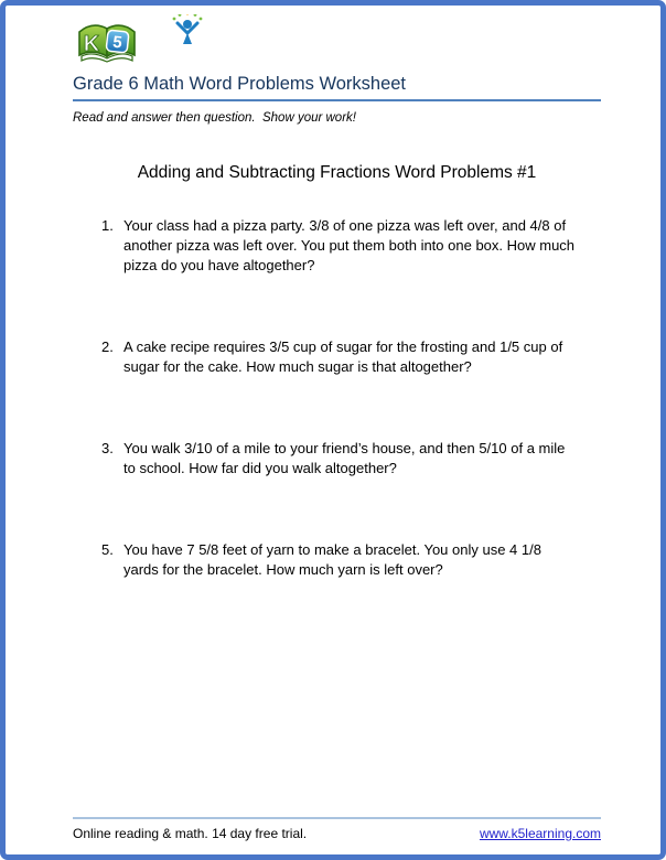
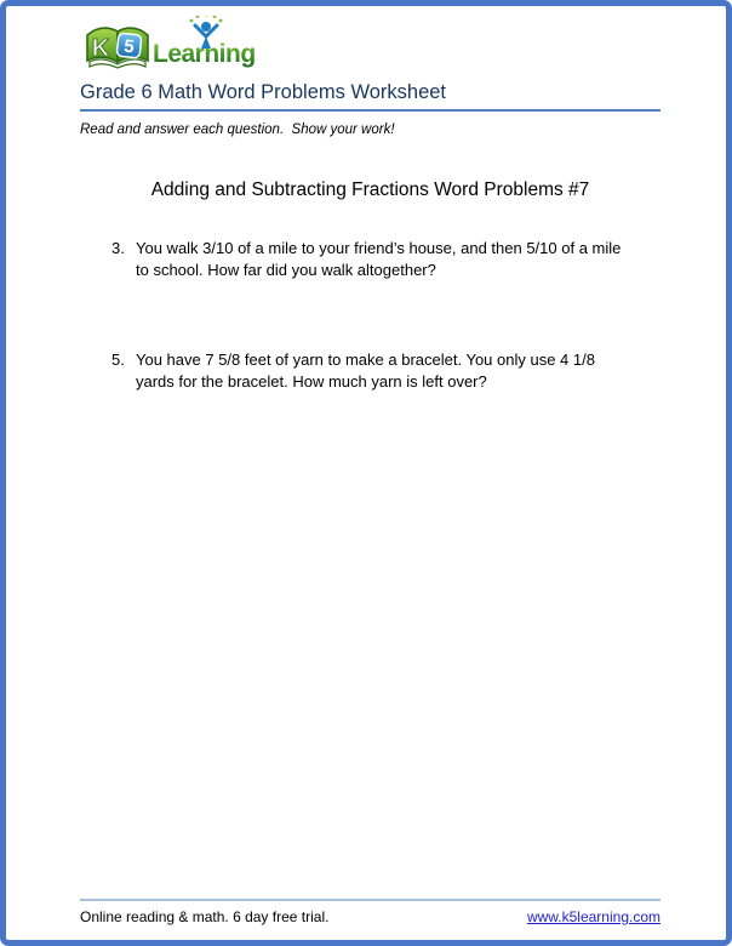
  K
+ Learning
  Grade 6 Math Word Problems Worksheet
- Read and answer then question. Show your work!
+ Read and answer each question. Show your work!
- Adding and Subtracting Fractions Word Problems #1
+ Adding and Subtracting Fractions Word Problems #7
- 1.
- Your class had a pizza party. 3/8 of one pizza was left over, and 4/8 of
- another pizza was left over. You put them both into one box. How much
- pizza do you have altogether?
- 2.
- A cake recipe requires 3/5 cup of sugar for the frosting and 1/5 cup of
- sugar for the cake. How much sugar is that altogether?
  3.
  You walk 3/10 of a mile to your friend’s house, and then 5/10 of a mile
  to school. How far did you walk altogether?
  5.
  You have 7 5/8 feet of yarn to make a bracelet. You only use 4 1/8
  yards for the bracelet. How much yarn is left over?
- Online reading & math. 14 day free trial.
+ Online reading & math. 6 day free trial.
  www.k5learning.com
